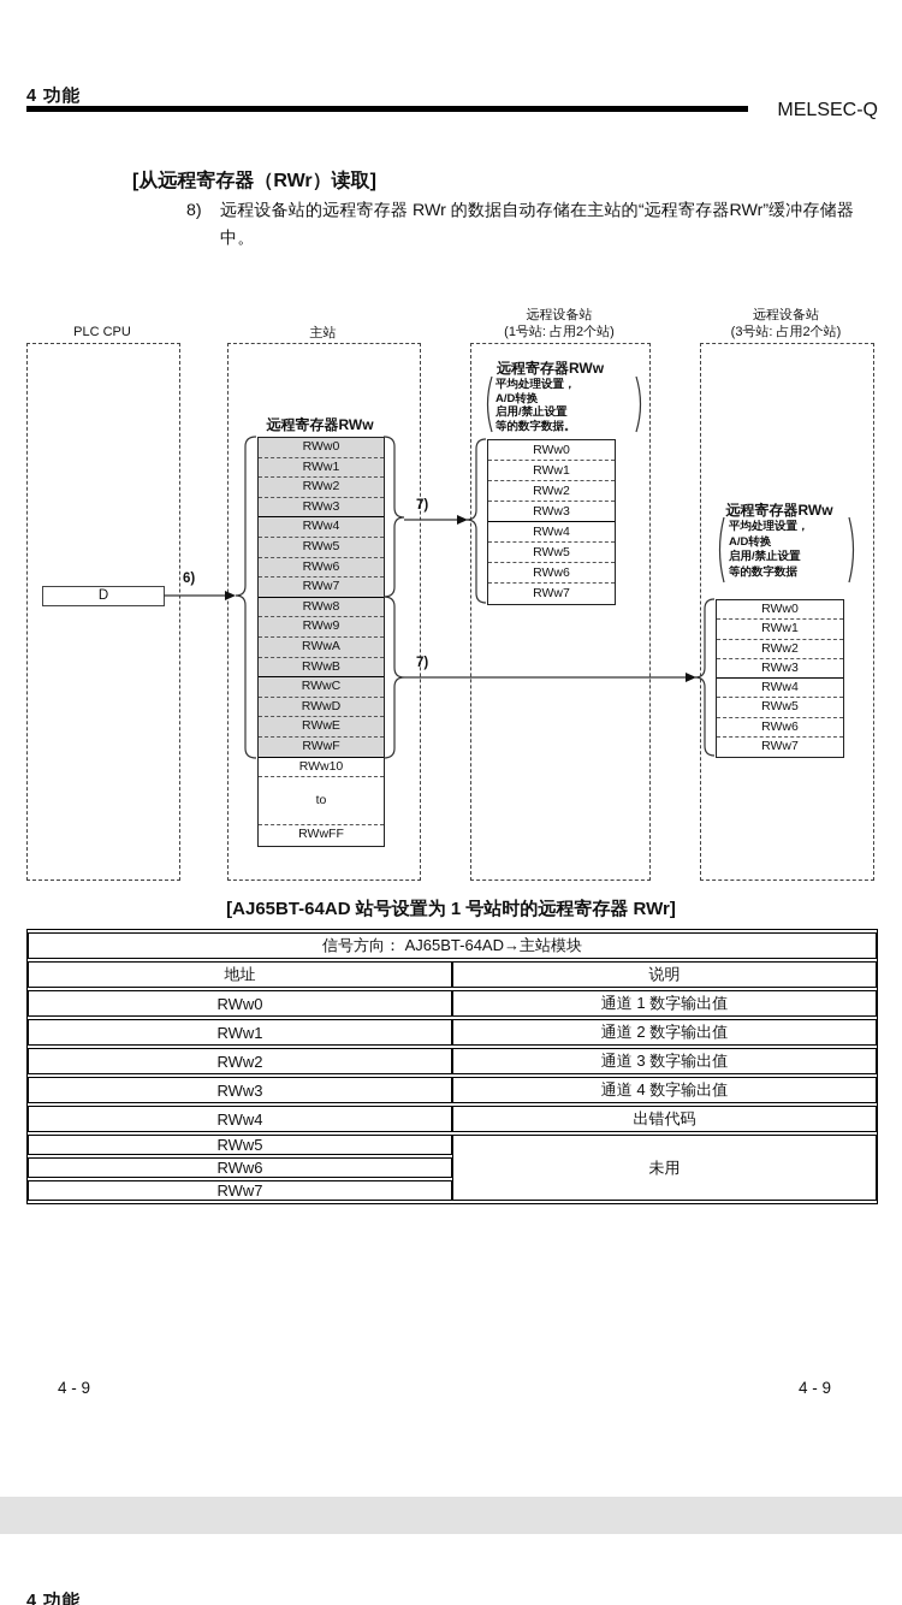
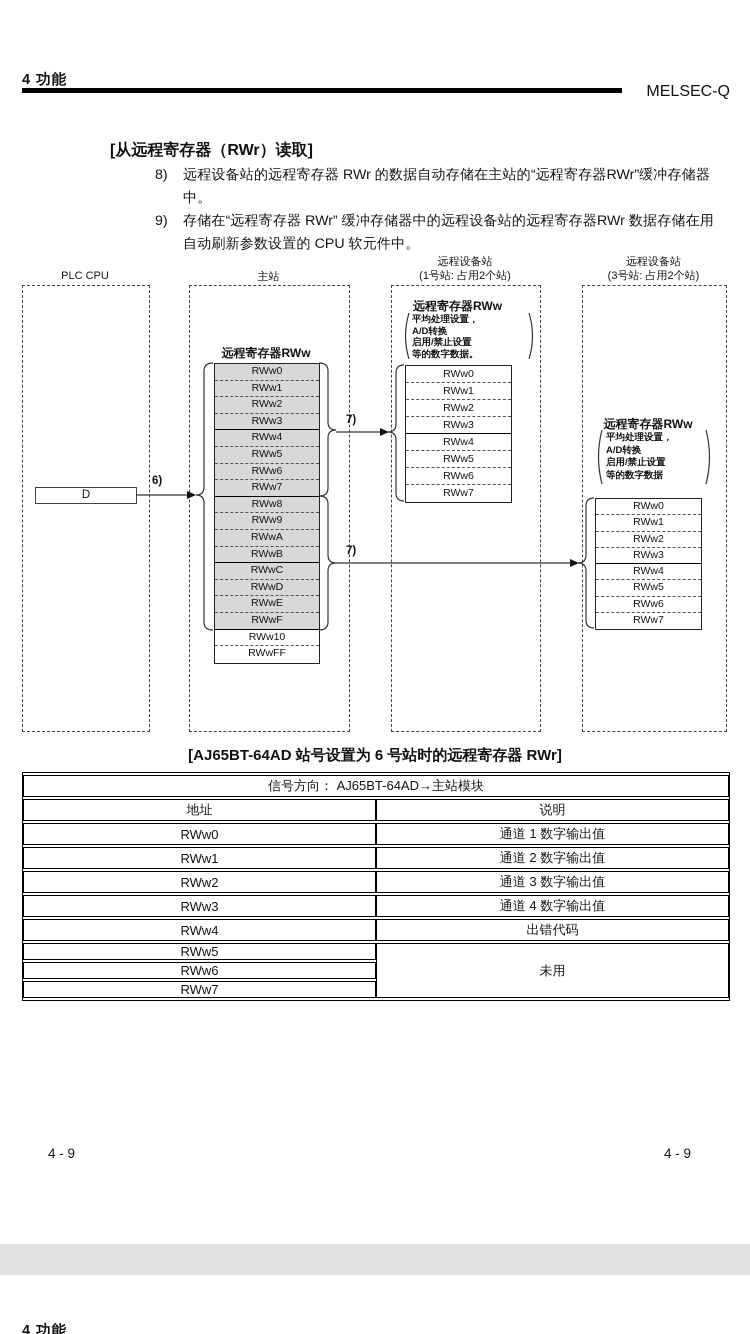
  4 功能
  MELSEC-Q
  [从远程寄存器（RWr）读取]
  8)
  远程设备站的远程寄存器 RWr 的数据自动存储在主站的“远程寄存器RWr”缓冲存储器中。
+ 9)
+ 存储在“远程寄存器 RWr” 缓冲存储器中的远程设备站的远程寄存器RWr 数据存储在用自动刷新参数设置的 CPU 软元件中。
  PLC CPU
  主站
  远程设备站
  (1号站: 占用2个站)
  远程设备站
  (3号站: 占用2个站)
  远程寄存器RWw
  远程寄存器RWw
  远程寄存器RWw
  平均处理设置，
  A/D转换
  启用/禁止设置
  等的数字数据。
  平均处理设置，
  A/D转换
  启用/禁止设置
  等的数字数据
  RWw0
  RWw1
  RWw2
  RWw3
  RWw4
  RWw5
  RWw6
  RWw7
  RWw8
  RWw9
  RWwA
  RWwB
  RWwC
  RWwD
  RWwE
  RWwF
  RWw10
- to
  RWwFF
  RWw0
  RWw1
  RWw2
  RWw3
  RWw4
  RWw5
  RWw6
  RWw7
  RWw0
  RWw1
  RWw2
  RWw3
  RWw4
  RWw5
  RWw6
  RWw7
  D
  6)
  7)
  7)
- [AJ65BT-64AD 站号设置为 1 号站时的远程寄存器 RWr]
+ [AJ65BT-64AD 站号设置为 6 号站时的远程寄存器 RWr]
  信号方向： AJ65BT-64AD→主站模块
  地址	说明
  RWw0	通道 1 数字输出值
  RWw1	通道 2 数字输出值
  RWw2	通道 3 数字输出值
  RWw3	通道 4 数字输出值
  RWw4	出错代码
  RWw5	未用
  RWw6
  RWw7
  4 - 9
  4 - 9
  4 功能
